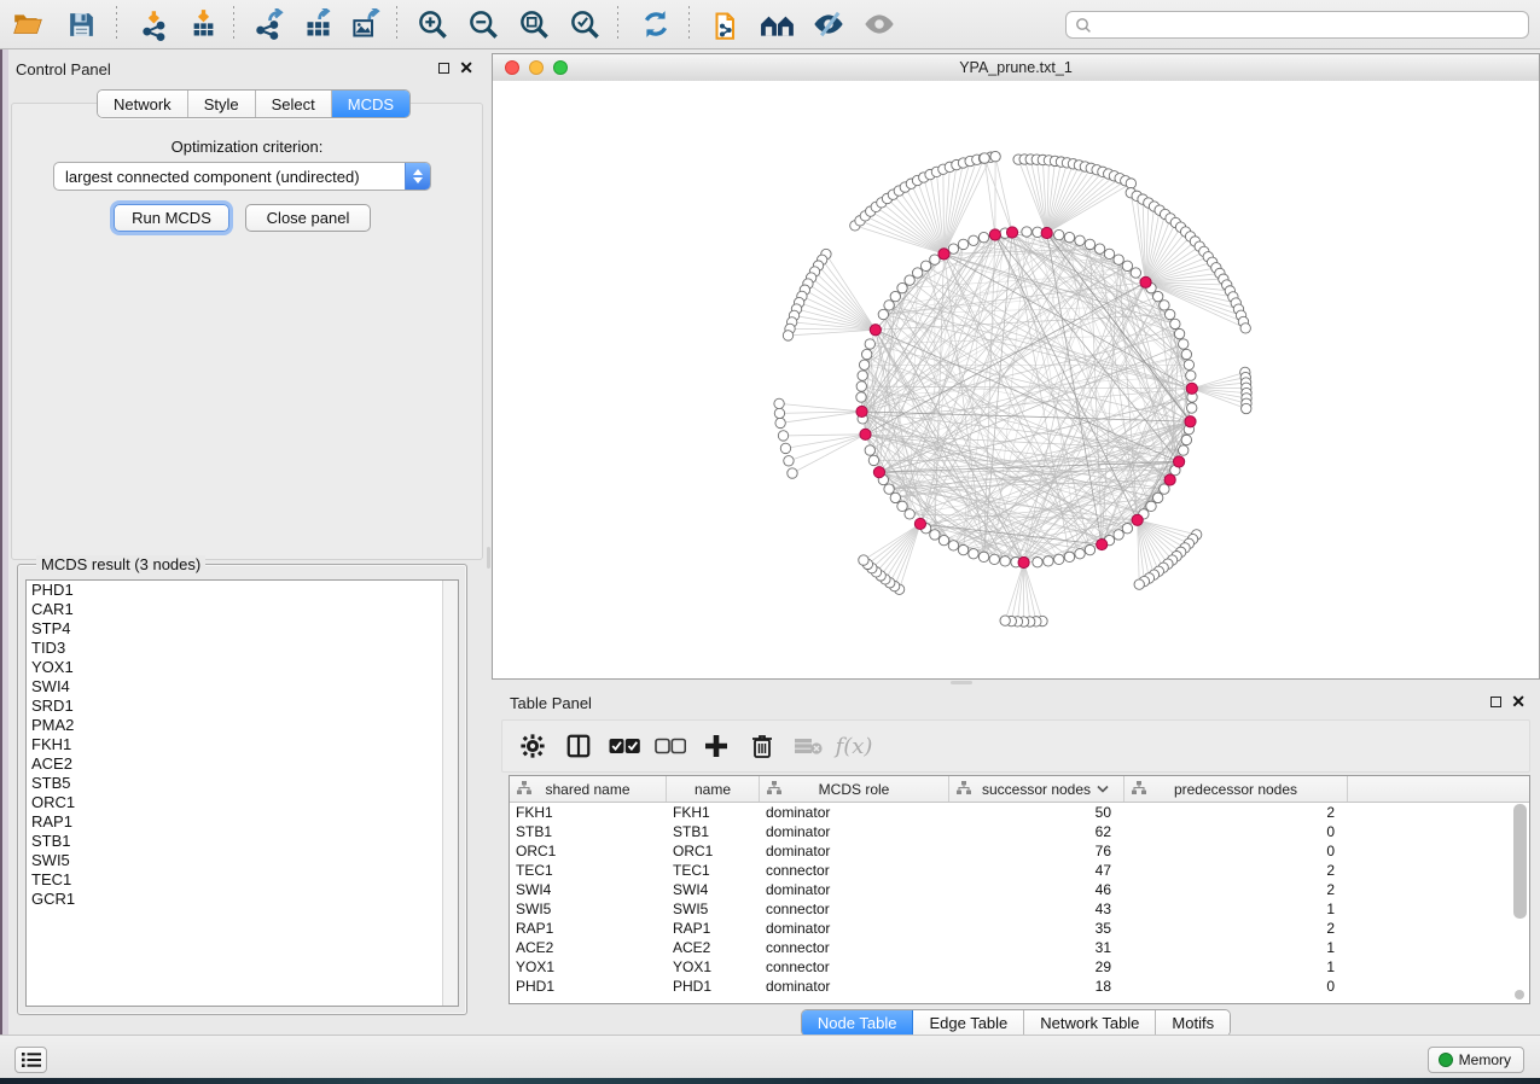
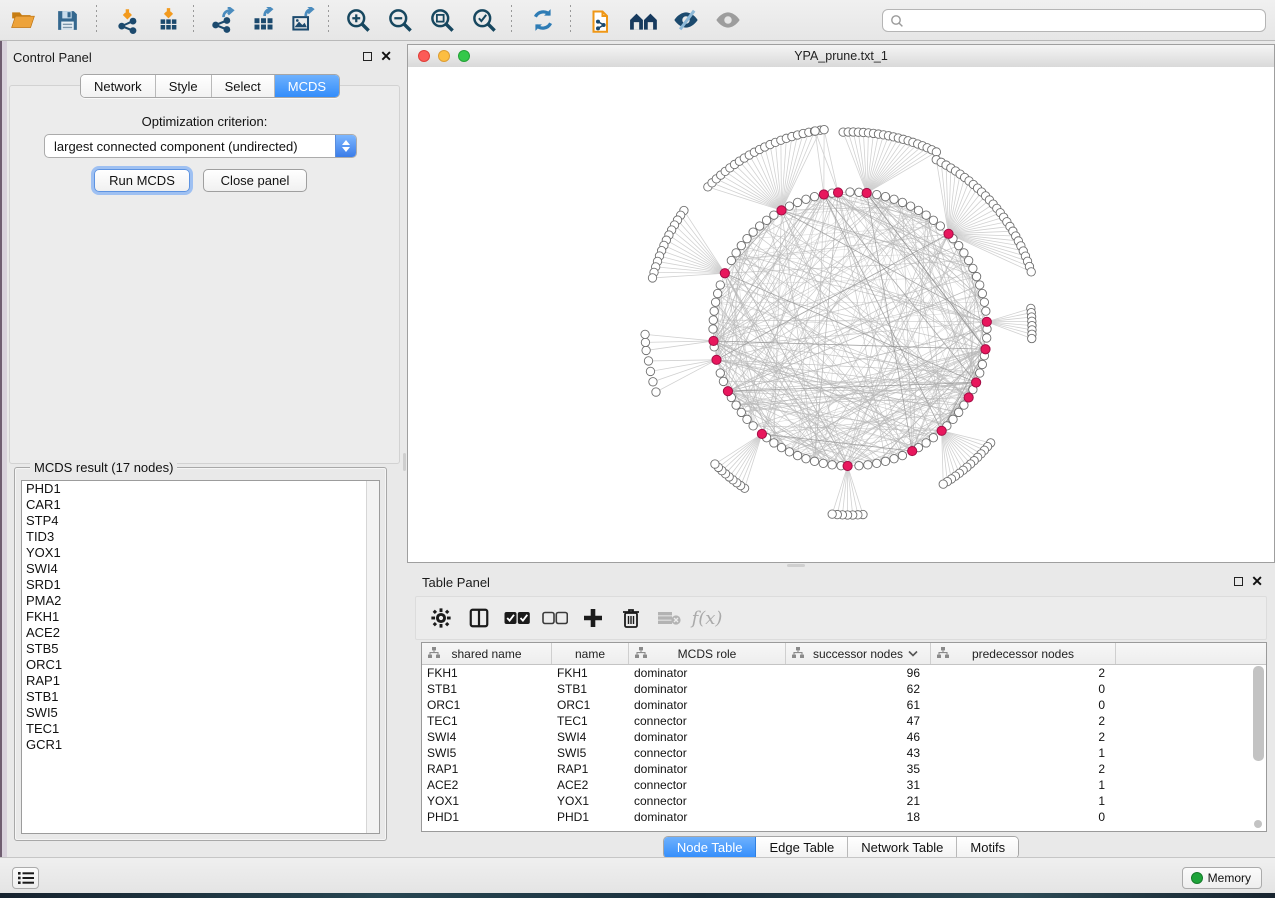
  Control Panel
  ✕
  Network
  Style
  Select
  MCDS
  Optimization criterion:
  largest connected component (undirected)
  Run MCDS
  Close panel
- MCDS result (3 nodes)
+ MCDS result (17 nodes)
  PHD1
  CAR1
  STP4
  TID3
  YOX1
  SWI4
  SRD1
  PMA2
  FKH1
  ACE2
  STB5
  ORC1
  RAP1
  STB1
  SWI5
  TEC1
  GCR1
  YPA_prune.txt_1
  Table Panel
  ✕
  f(x)
  shared name
  name
  MCDS role
  successor nodes
  predecessor nodes
  FKH1
  FKH1
  dominator
- 50
+ 96
  2
  STB1
  STB1
  dominator
  62
  0
  ORC1
  ORC1
  dominator
- 76
+ 61
  0
  TEC1
  TEC1
  connector
  47
  2
  SWI4
  SWI4
  dominator
  46
  2
  SWI5
  SWI5
  connector
  43
  1
  RAP1
  RAP1
  dominator
  35
  2
  ACE2
  ACE2
  connector
  31
  1
  YOX1
  YOX1
  connector
- 29
+ 21
  1
  PHD1
  PHD1
  dominator
  18
  0
  Node Table
  Edge Table
  Network Table
  Motifs
  Memory
